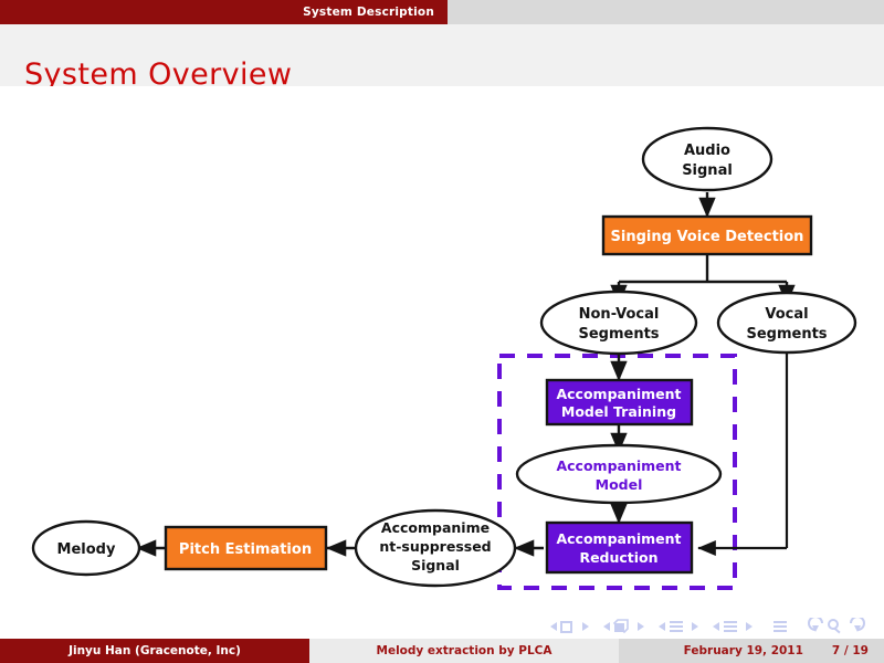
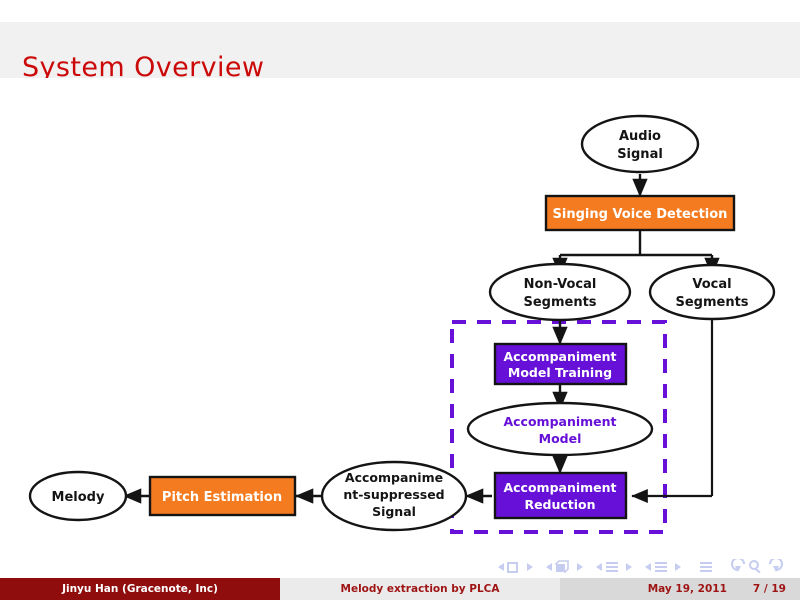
- System Description
  System Overview
  Audio
  Signal
  Singing Voice Detection
  Non-Vocal
  Segments
  Vocal
  Segments
  Accompaniment
  Model Training
  Accompaniment
  Model
  Accompaniment
  Reduction
  Accompanime
  nt-suppressed
  Signal
  Pitch Estimation
  Melody
  Jinyu Han (Gracenote, Inc)
  Melody extraction by PLCA
- February 19, 2011
+ May 19, 2011
  7 / 19
